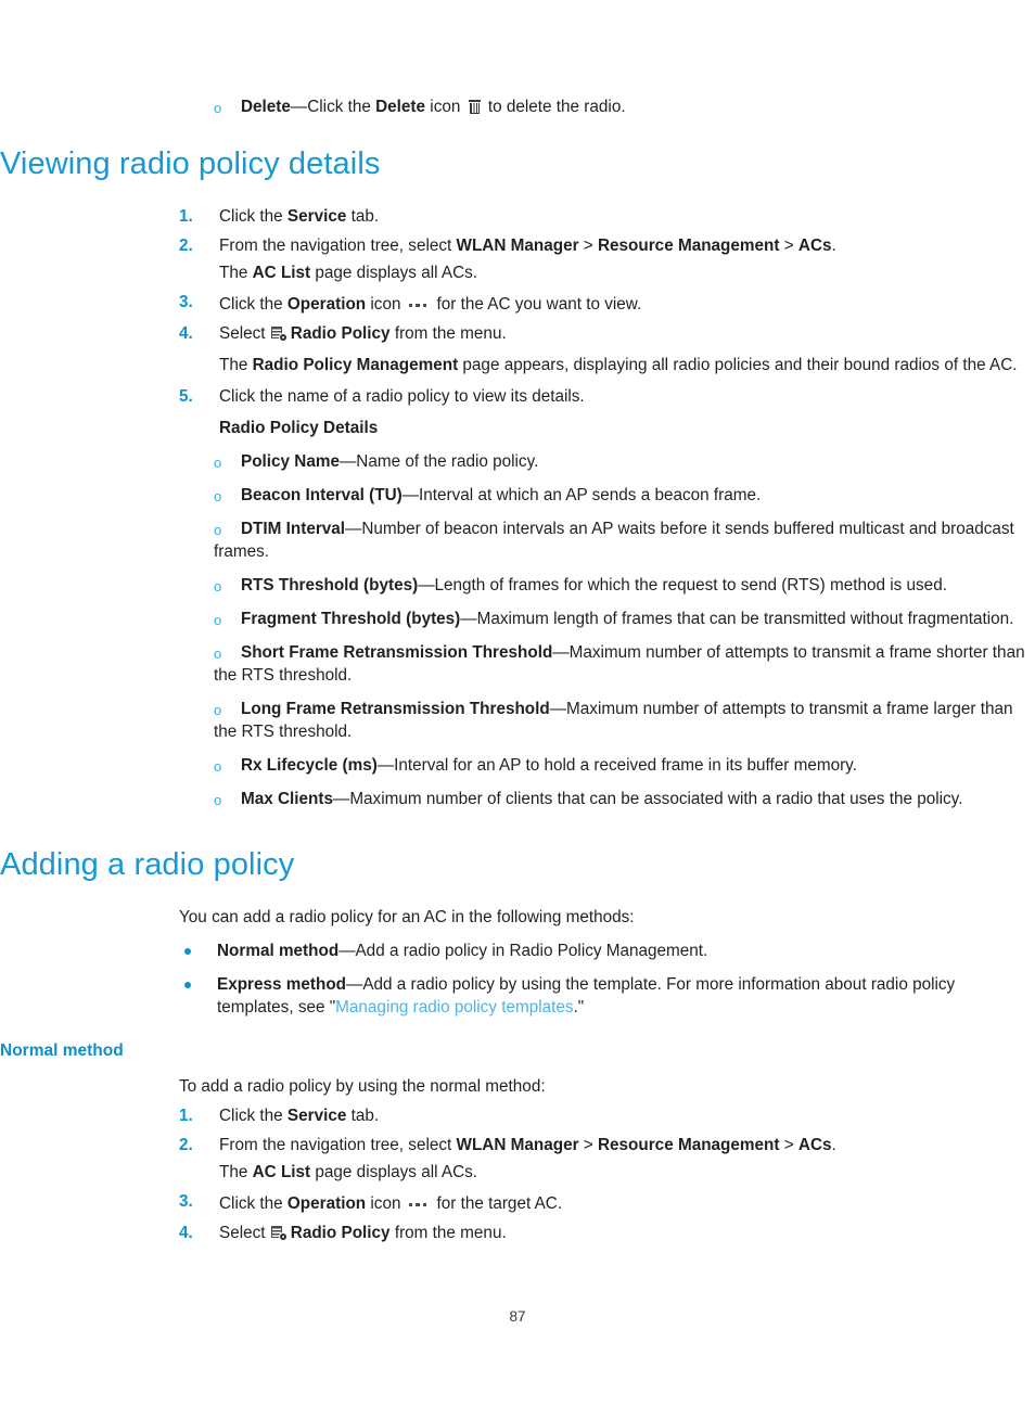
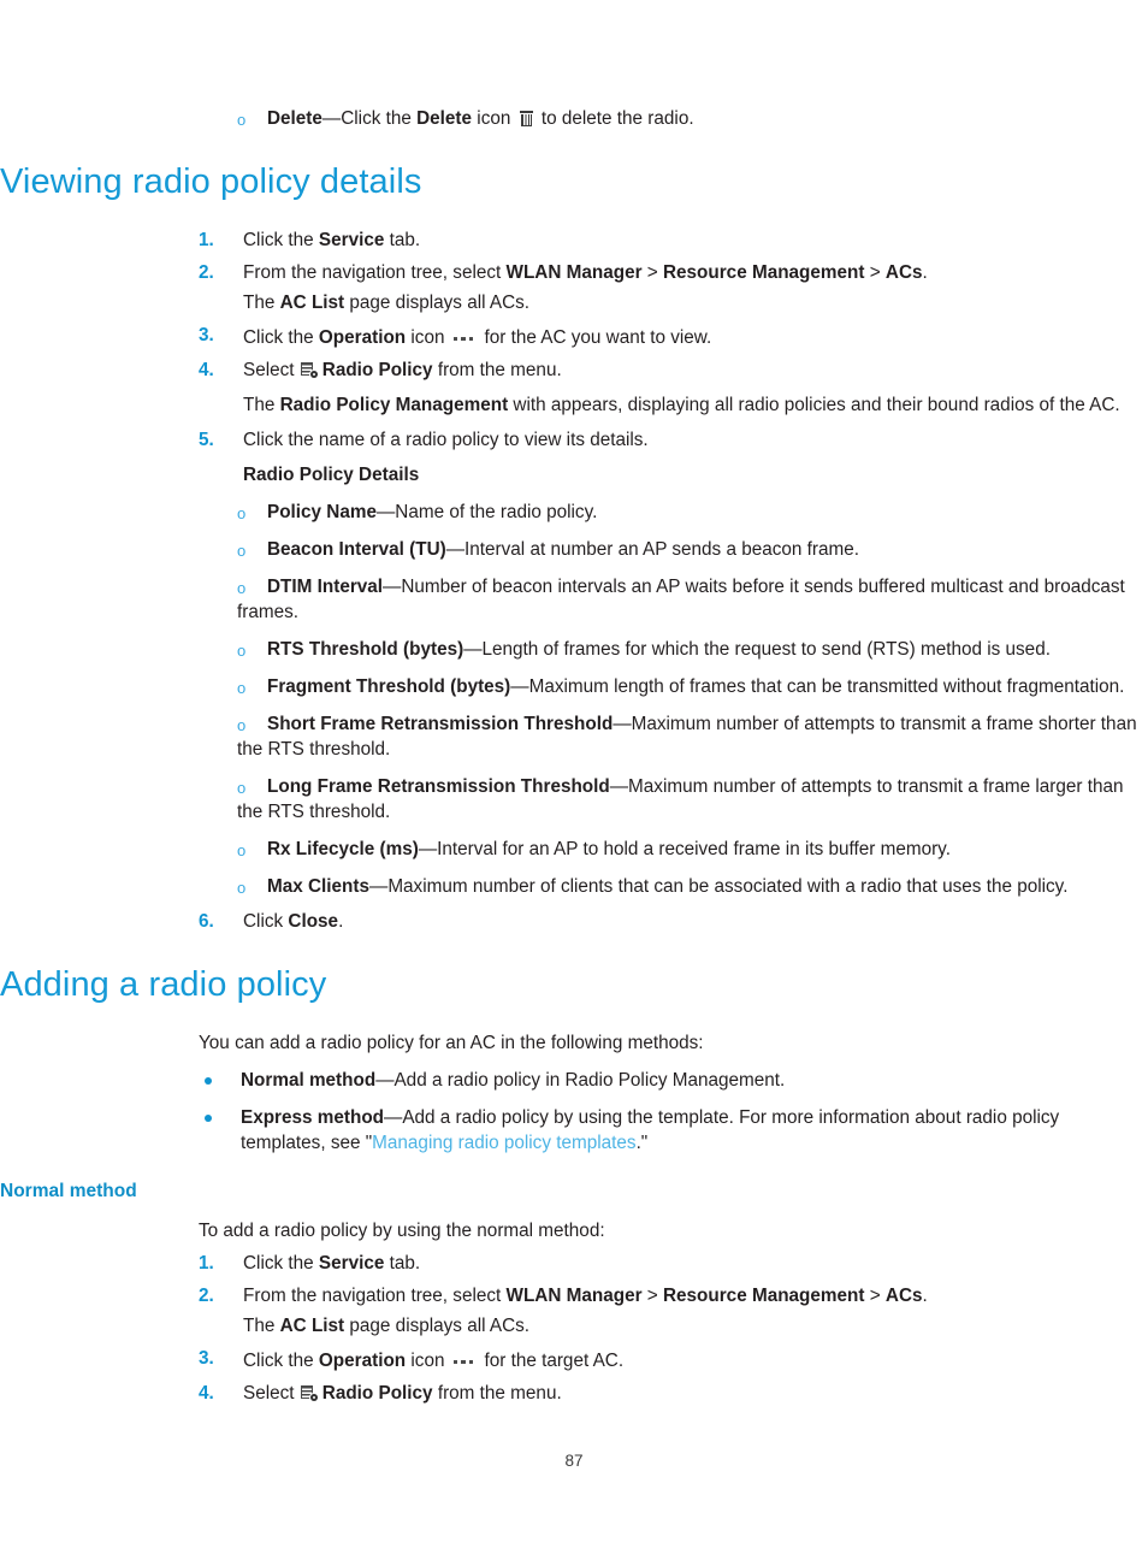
  o
  Delete—Click the Delete icon to delete the radio.
  Viewing radio policy details
  1.
  Click the Service tab.
  2.
  From the navigation tree, select WLAN Manager > Resource Management > ACs.
  The AC List page displays all ACs.
  3.
  Click the Operation icon for the AC you want to view.
  4.
  Select Radio Policy from the menu.
- The Radio Policy Management page appears, displaying all radio policies and their bound radios of the AC.
+ The Radio Policy Management with appears, displaying all radio policies and their bound radios of the AC.
  5.
  Click the name of a radio policy to view its details.
  Radio Policy Details
  o
  Policy Name—Name of the radio policy.
  o
- Beacon Interval (TU)—Interval at which an AP sends a beacon frame.
+ Beacon Interval (TU)—Interval at number an AP sends a beacon frame.
  o
  DTIM Interval—Number of beacon intervals an AP waits before it sends buffered multicast and broadcast frames.
  o
  RTS Threshold (bytes)—Length of frames for which the request to send (RTS) method is used.
  o
  Fragment Threshold (bytes)—Maximum length of frames that can be transmitted without fragmentation.
  o
  Short Frame Retransmission Threshold—Maximum number of attempts to transmit a frame shorter than the RTS threshold.
  o
  Long Frame Retransmission Threshold—Maximum number of attempts to transmit a frame larger than the RTS threshold.
  o
  Rx Lifecycle (ms)—Interval for an AP to hold a received frame in its buffer memory.
  o
  Max Clients—Maximum number of clients that can be associated with a radio that uses the policy.
+ 6.
+ Click Close.
  Adding a radio policy
  You can add a radio policy for an AC in the following methods:
  Normal method—Add a radio policy in Radio Policy Management.
  Express method—Add a radio policy by using the template. For more information about radio policy templates, see "Managing radio policy templates."
  Normal method
  To add a radio policy by using the normal method:
  1.
  Click the Service tab.
  2.
  From the navigation tree, select WLAN Manager > Resource Management > ACs.
  The AC List page displays all ACs.
  3.
  Click the Operation icon for the target AC.
  4.
  Select Radio Policy from the menu.
  87
